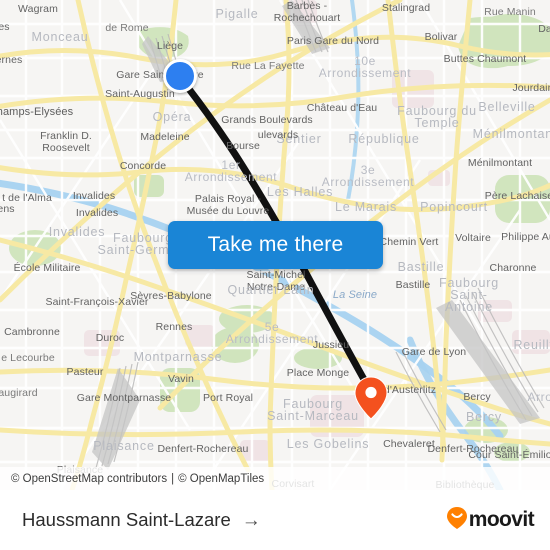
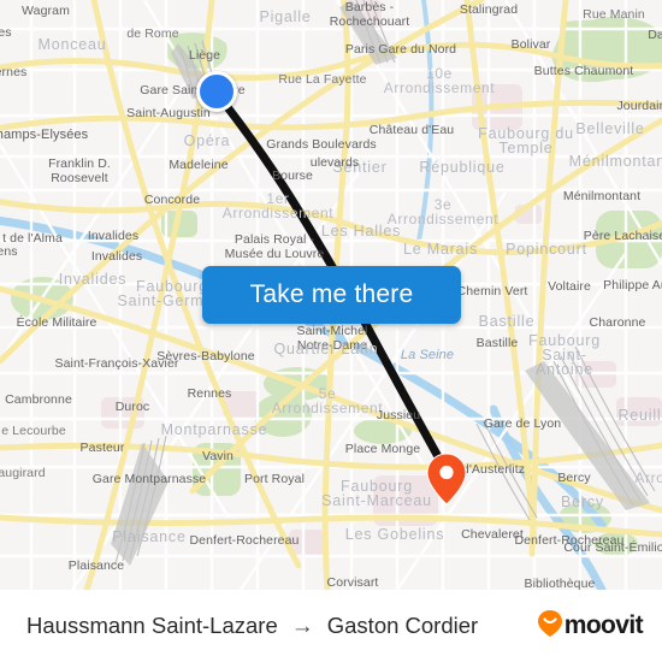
  Wagram
  Monceau
  Pigalle
  Liège
  es
  rnes
  de Rome
  Saint-Augustin
  amps-Elysées
  Rue La Fayette
  Barbès -
  Rochechouart
  Stalingrad
  Rue Manin
  Bolivar
  Buttes Chaumont
  Paris Gare du Nord
  10e
  Arrondissement
  Jourdai
  Belleville
  Château d'Eau
  Faubourg du
  Temple
  Ménilmontan
  Madeleine
  Opéra
  Grands Boulevards
  Sentier
  République
  Bourse
  Concorde
  1er
  Arrondissement
  Ménilmontant
  3e
  Arrondissement
  Franklin D.
  Roosevelt
  t de l'Alma
  Invalides
  Invalides
  Invalides
  Palais Royal -
  Musée du Louvre
  Les Halles
  Le Marais
  Popincourt
  Père Lachais
  ens
  Faubour
  Saint-Germ
  Chemin Vert
  Voltaire
  Philippe A
  École Militaire
  Saint-Michel
  Notre-Dame
  Bastille
  Bastille
  Charonne
  Saint-François-Xavier
  Sèvres-Babylone
  Quartier Latin
  Faubourg
  Saint-Antoine
  Cambronne
  Duroc
  Rennes
  5e
  Arrondissement
  La Seine
  Reuill
  e Lecourbe
  Montparnasse
  Pasteur
  Vavin
  Jussieu
  Gare de Lyon
  augirard
  Gare Montparnasse
  Port Royal
  Place Monge
  'Austerlitz
  Bercy
  Arro
  Faubourg
  Saint-Marceau
  Bercy
  Plaisance
  Denfert-Rochereau
  Les Gobelins
  Chevaleret
  Cour Saint-Émilio
  Denfert-Rochereau
  Bibliothèque
  Corvisart
  Da
  ulevards
  Plaisance
  Take me there
- © OpenStreetMap contributors
- |
- © OpenMapTiles
  Haussmann Saint-Lazare
  →
+ Gaston Cordier
  moovit
